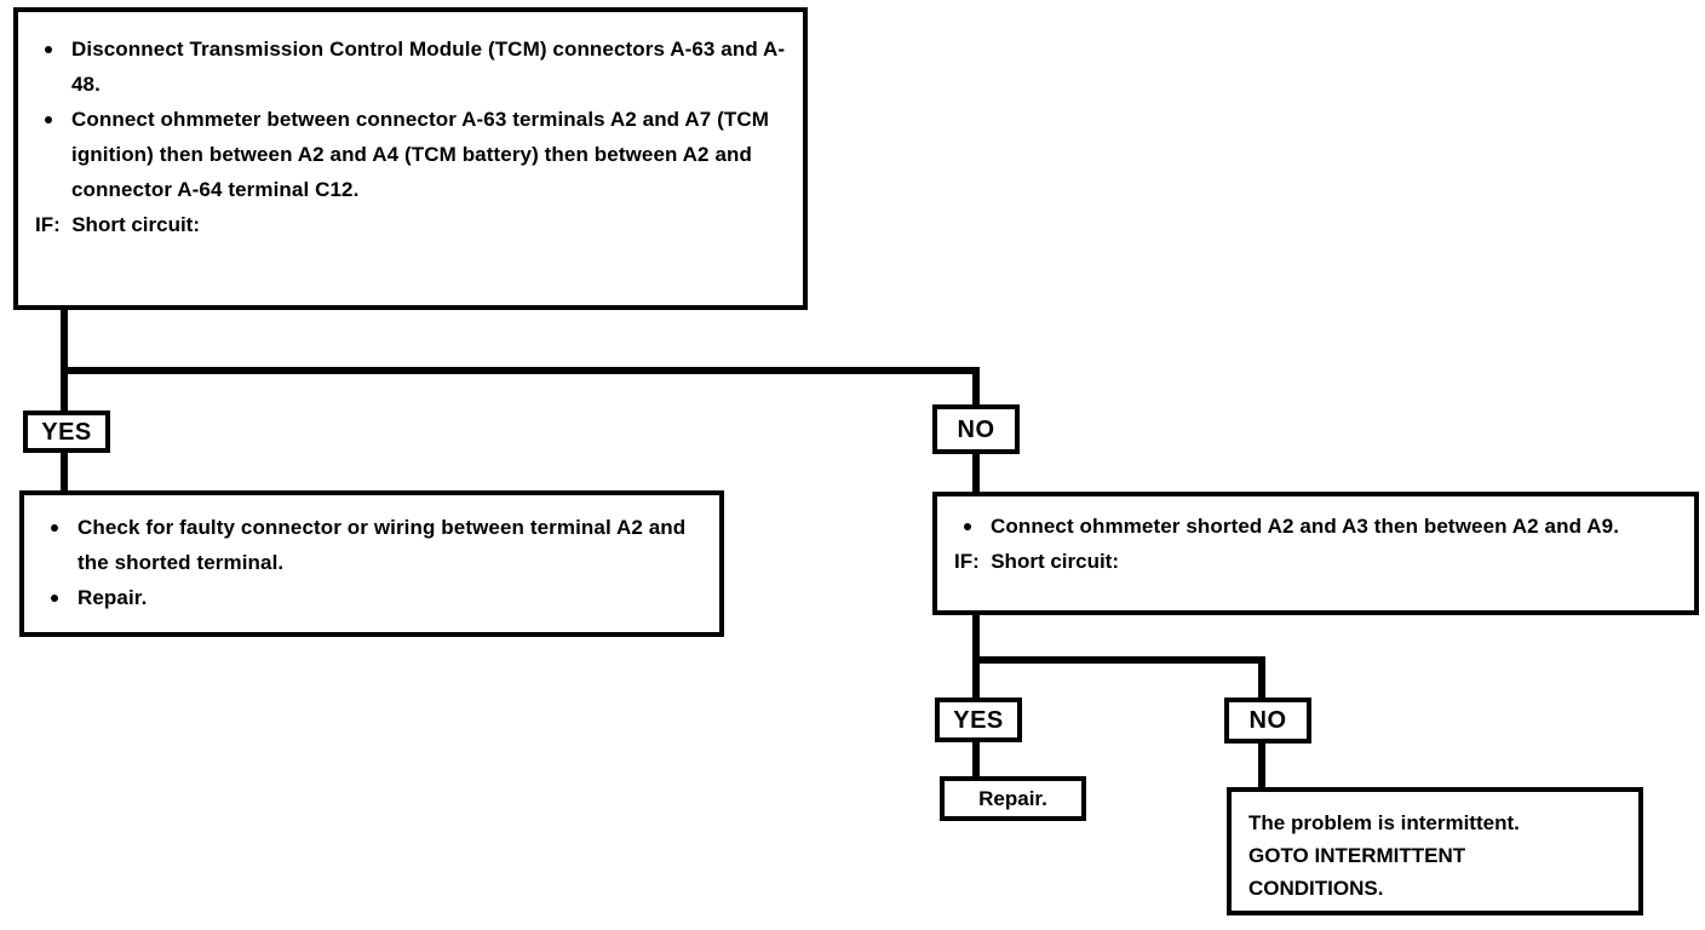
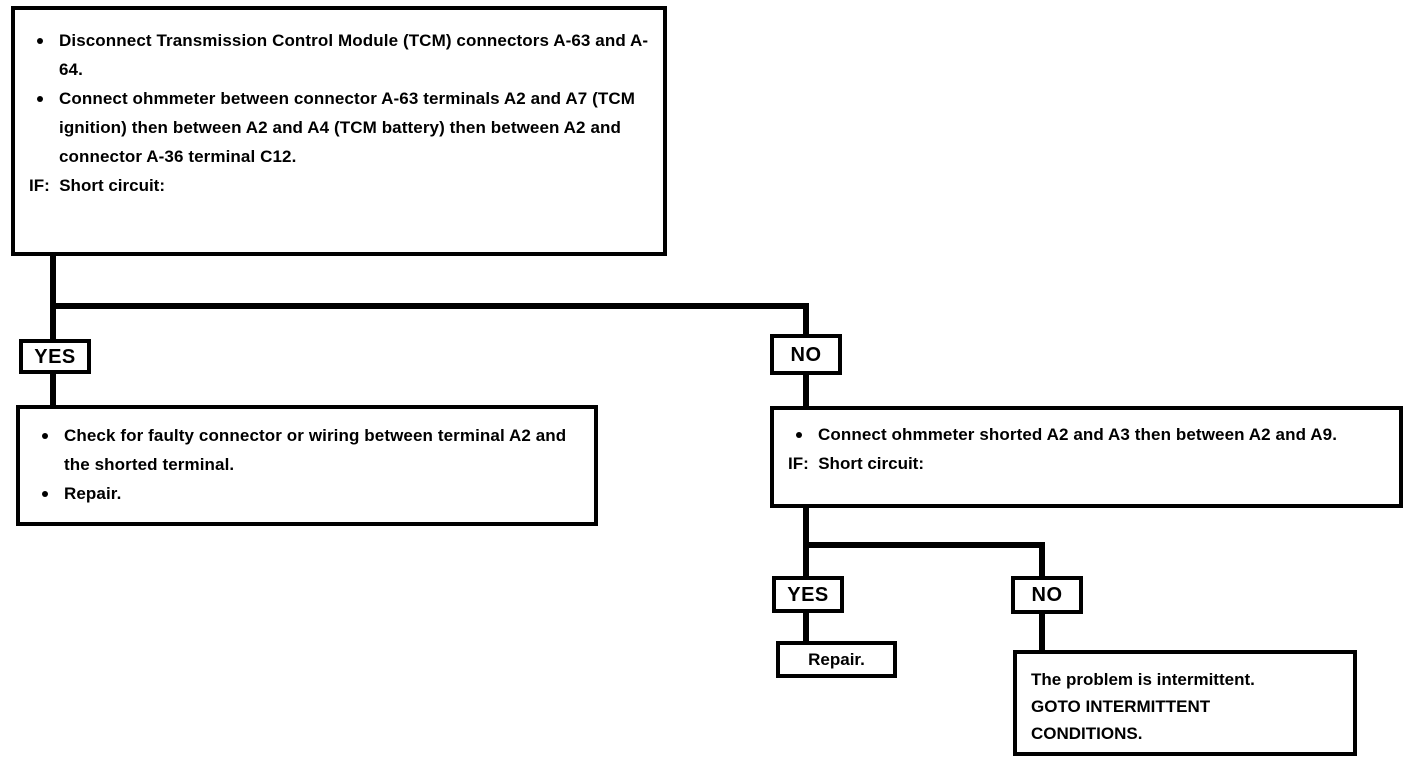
- Disconnect Transmission Control Module (TCM) connectors A-63 and A-48.
+ Disconnect Transmission Control Module (TCM) connectors A-63 and A-64.
- Connect ohmmeter between connector A-63 terminals A2 and A7 (TCM ignition) then between A2 and A4 (TCM battery) then between A2 and connector A-64 terminal C12.
+ Connect ohmmeter between connector A-63 terminals A2 and A7 (TCM ignition) then between A2 and A4 (TCM battery) then between A2 and connector A-36 terminal C12.
  IF: Short circuit:
  YES
  NO
  Check for faulty connector or wiring between terminal A2 and the shorted terminal.
  Repair.
  Connect ohmmeter shorted A2 and A3 then between A2 and A9.
  IF: Short circuit:
  YES
  NO
  Repair.
  The problem is intermittent.
  GOTO INTERMITTENT
  CONDITIONS.
